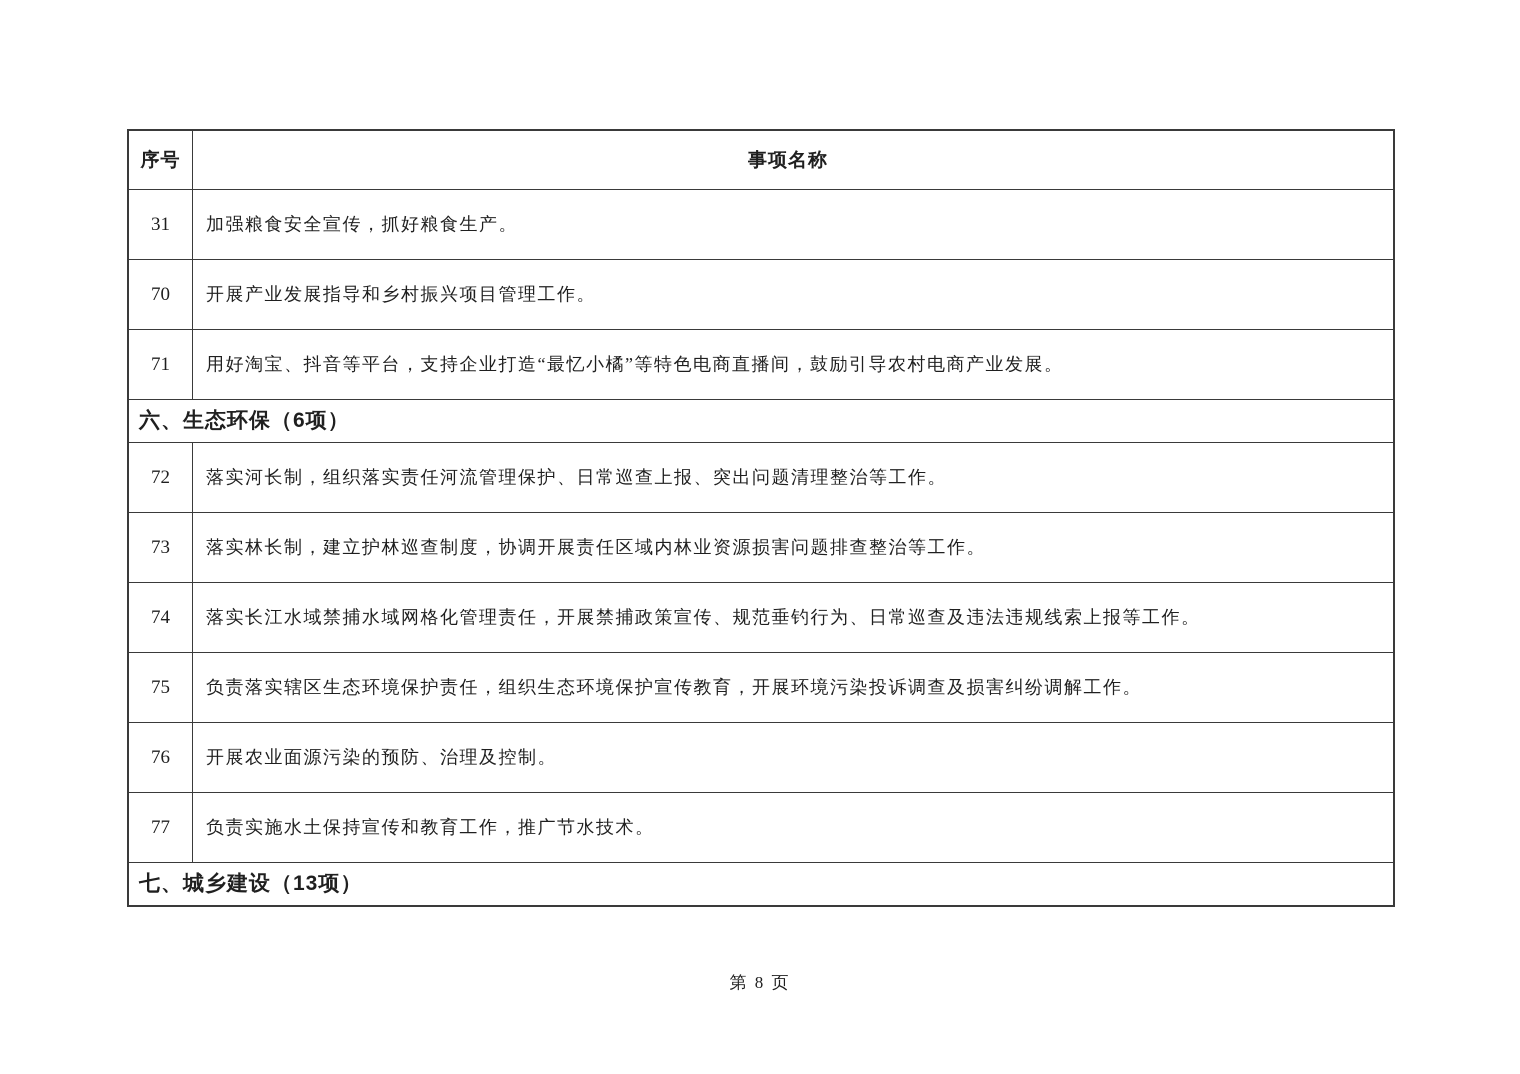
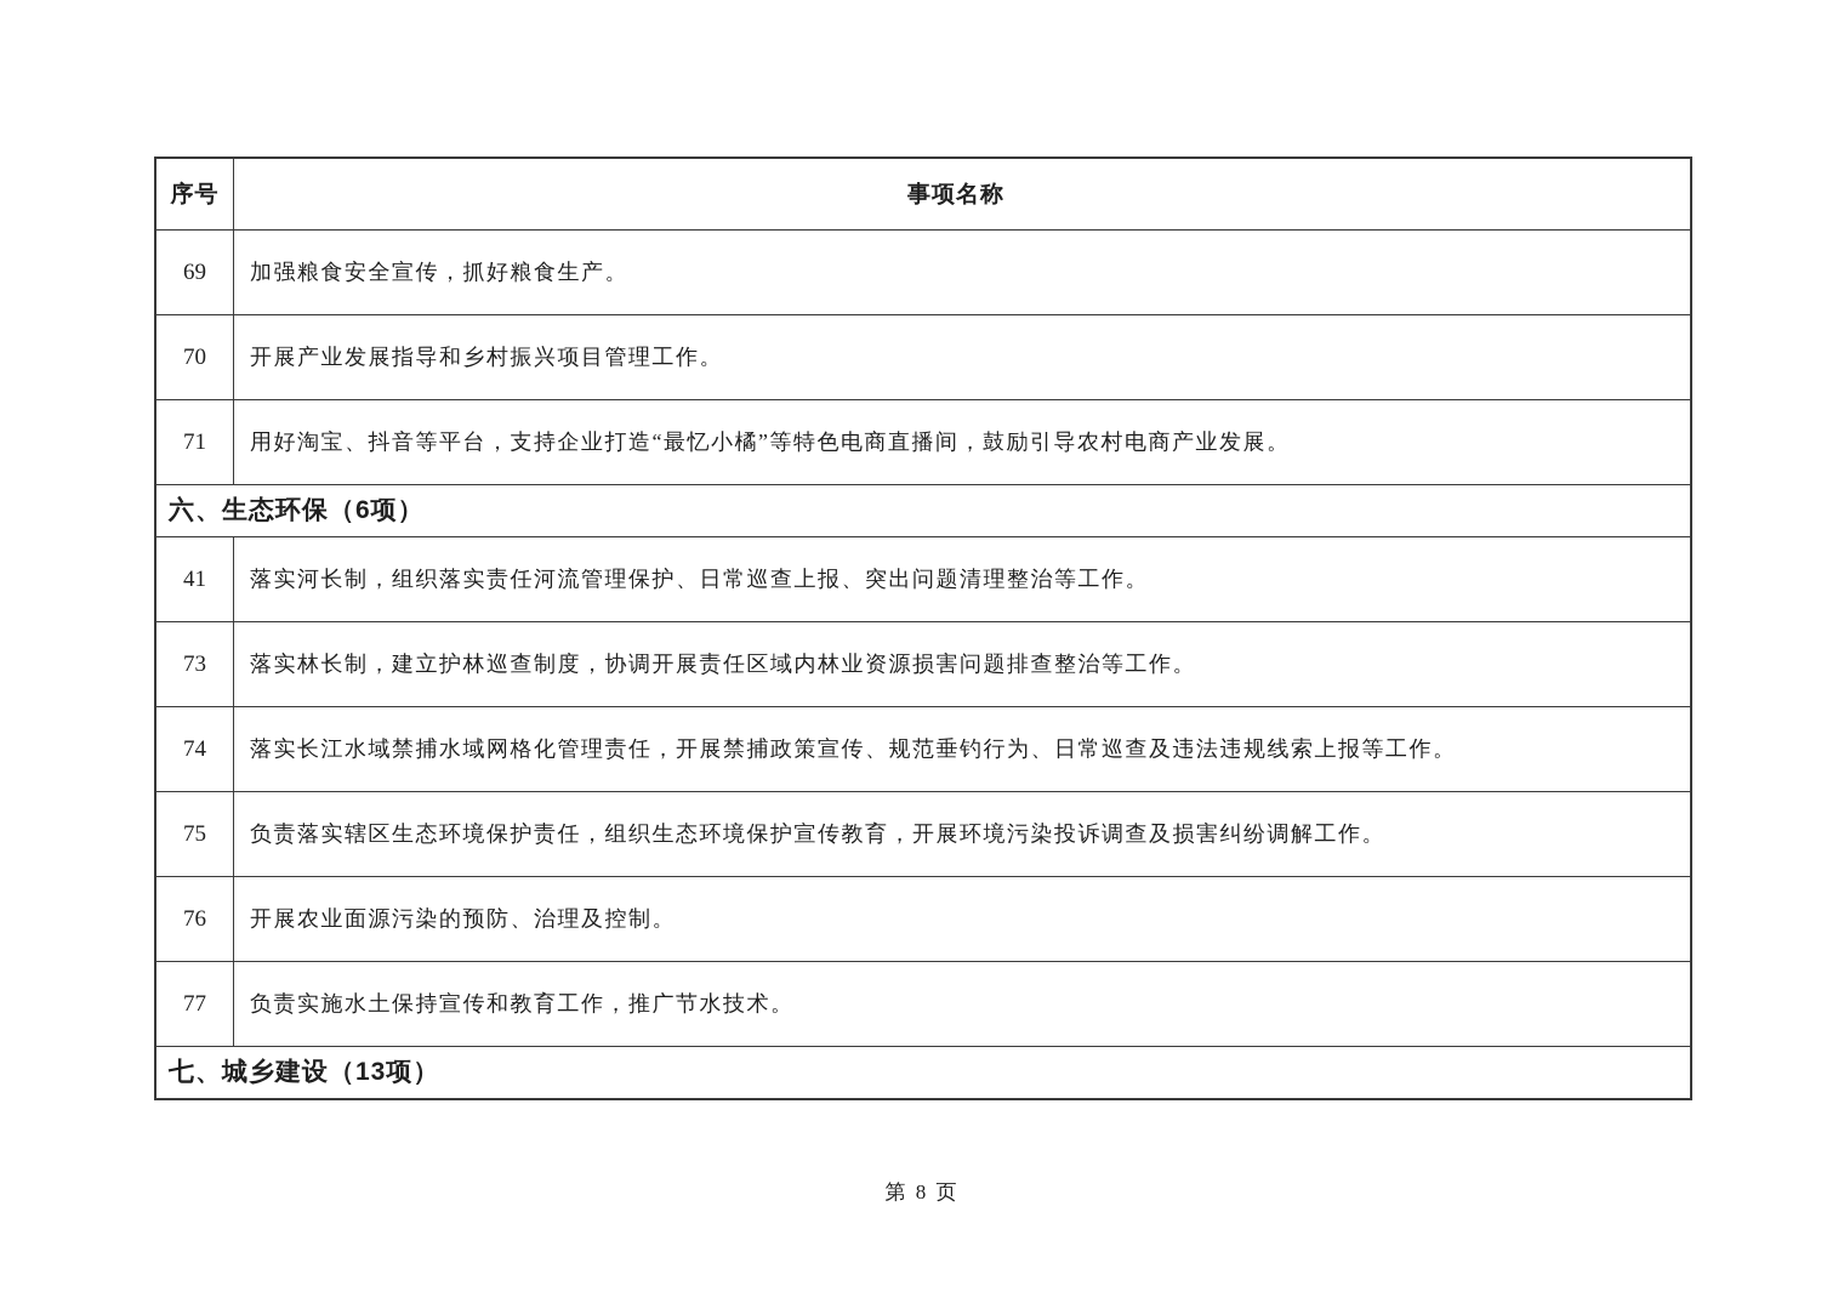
  序号
  事项名称
- 31
+ 69
  加强粮食安全宣传，抓好粮食生产。
  70
  开展产业发展指导和乡村振兴项目管理工作。
  71
  用好淘宝、抖音等平台，支持企业打造“最忆小橘”等特色电商直播间，鼓励引导农村电商产业发展。
  六、生态环保（6项）
- 72
+ 41
  落实河长制，组织落实责任河流管理保护、日常巡查上报、突出问题清理整治等工作。
  73
  落实林长制，建立护林巡查制度，协调开展责任区域内林业资源损害问题排查整治等工作。
  74
  落实长江水域禁捕水域网格化管理责任，开展禁捕政策宣传、规范垂钓行为、日常巡查及违法违规线索上报等工作。
  75
  负责落实辖区生态环境保护责任，组织生态环境保护宣传教育，开展环境污染投诉调查及损害纠纷调解工作。
  76
  开展农业面源污染的预防、治理及控制。
  77
  负责实施水土保持宣传和教育工作，推广节水技术。
  七、城乡建设（13项）
  第 8 页
